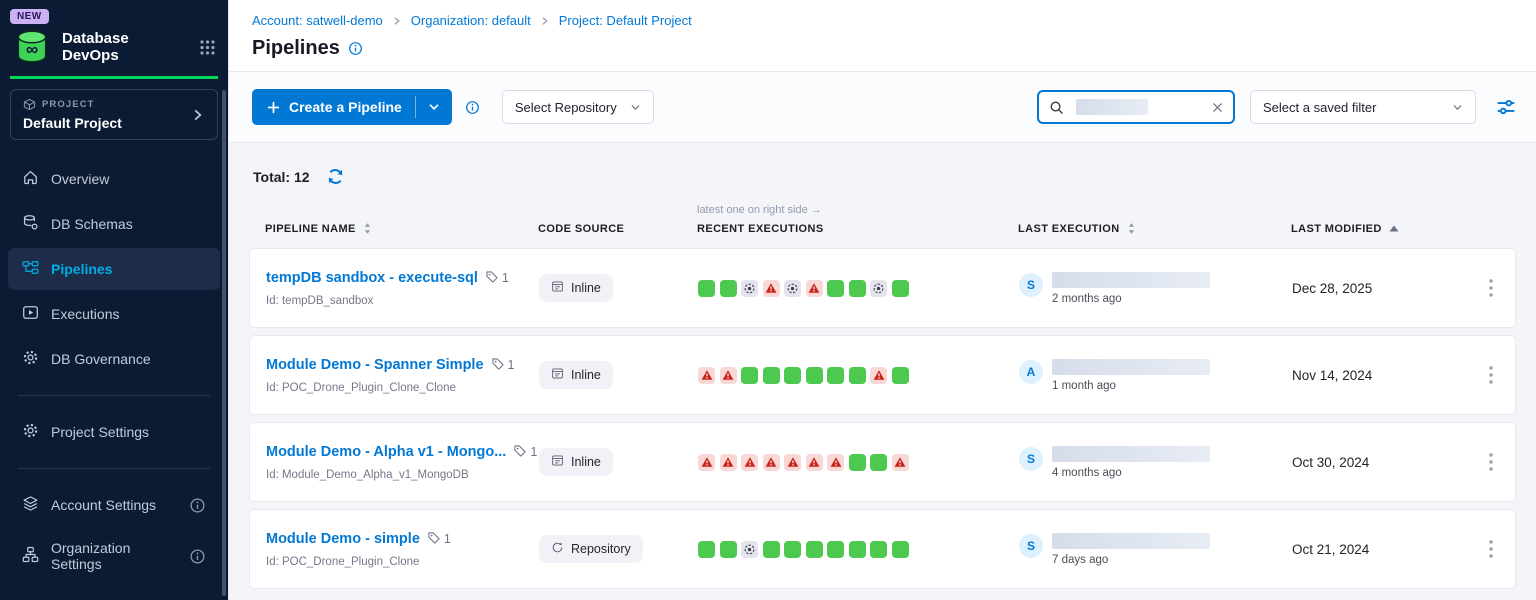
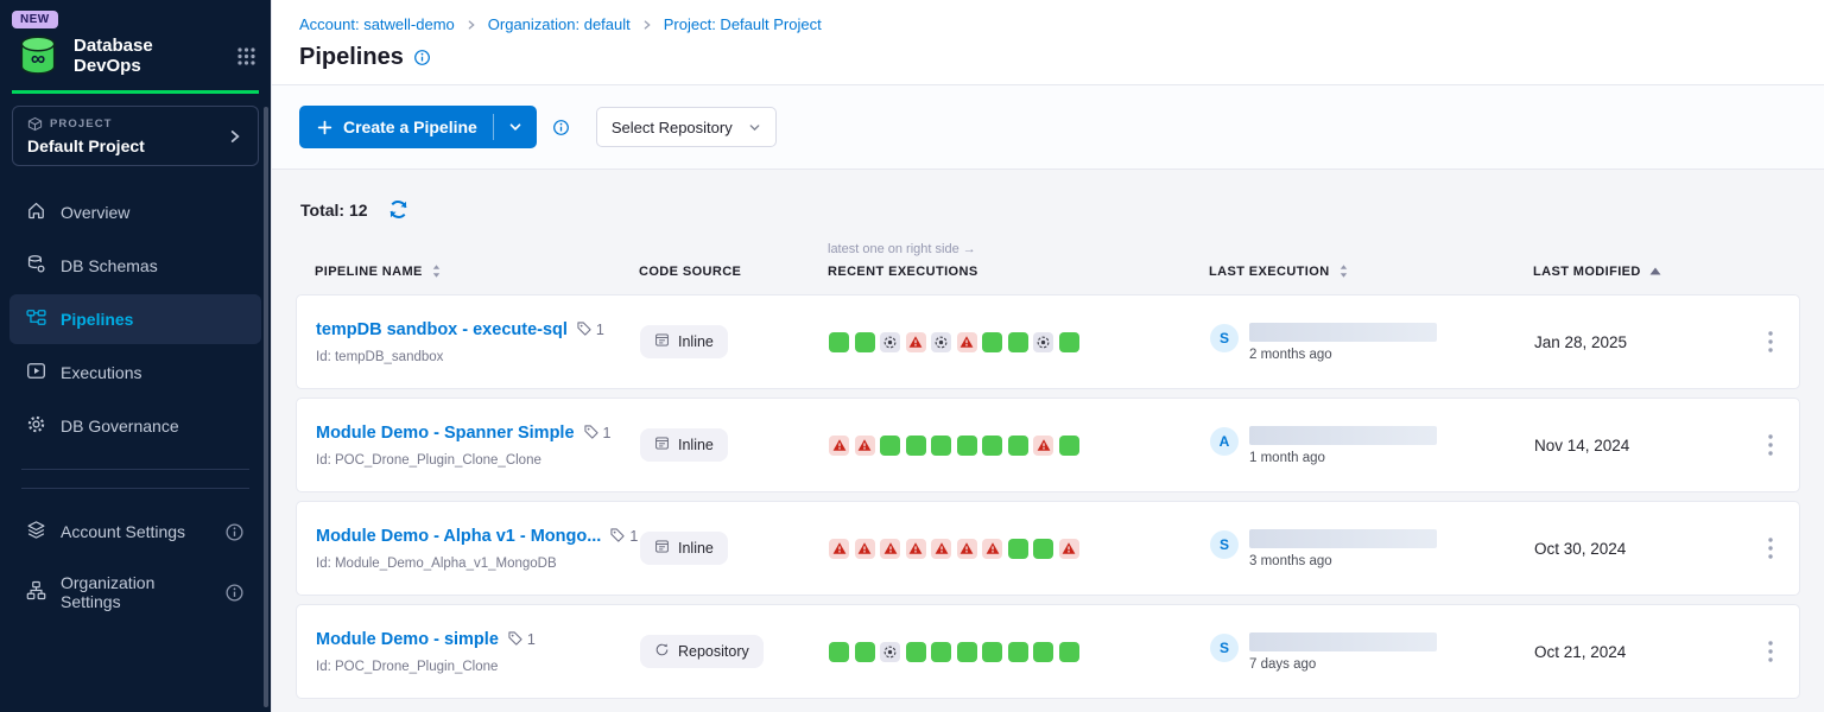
  NEW
  ∞
  Database DevOps
  PROJECT
  Default Project
  Overview
  DB Schemas
  Pipelines
  Executions
  DB Governance
- Project Settings
  Account Settings
  Organization Settings
  Account: satwell-demo
  Organization: default
  Project: Default Project
  Pipelines
  Create a Pipeline
  Select Repository
- Select a saved filter
  Total: 12
  latest one on right side →
  PIPELINE NAME
  CODE SOURCE
  RECENT EXECUTIONS
  LAST EXECUTION
  LAST MODIFIED
  tempDB sandbox - execute-sql
  1
  Id: tempDB_sandbox
  Inline
  S
  2 months ago
- Dec 28, 2025
+ Jan 28, 2025
  Module Demo - Spanner Simple
  1
  Id: POC_Drone_Plugin_Clone_Clone
  Inline
  A
  1 month ago
  Nov 14, 2024
  Module Demo - Alpha v1 - Mongo...
  1
  Id: Module_Demo_Alpha_v1_MongoDB
  Inline
  S
- 4 months ago
+ 3 months ago
  Oct 30, 2024
  Module Demo - simple
  1
  Id: POC_Drone_Plugin_Clone
  Repository
  S
  7 days ago
  Oct 21, 2024
